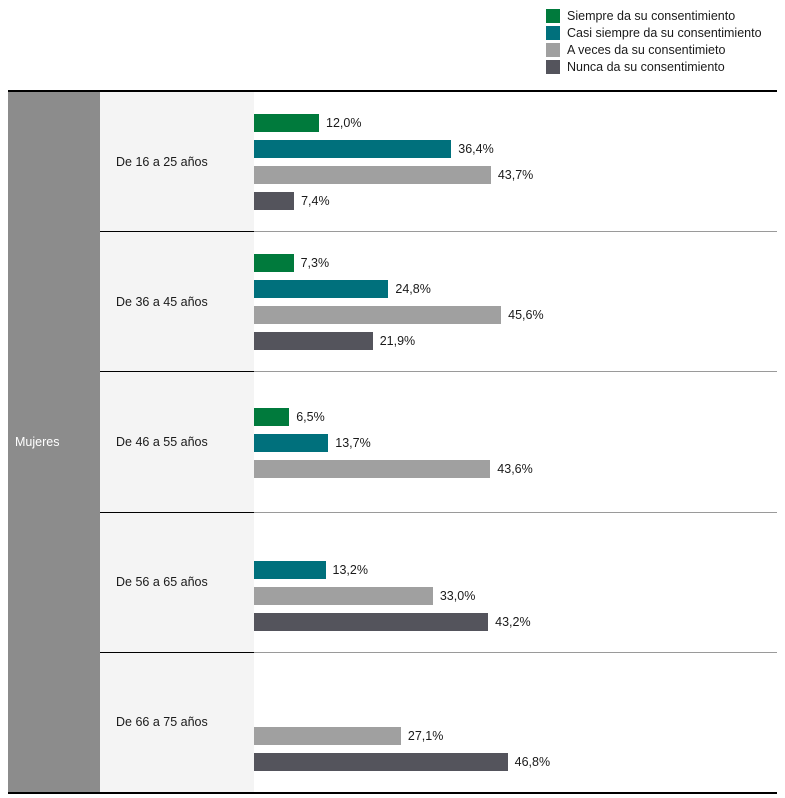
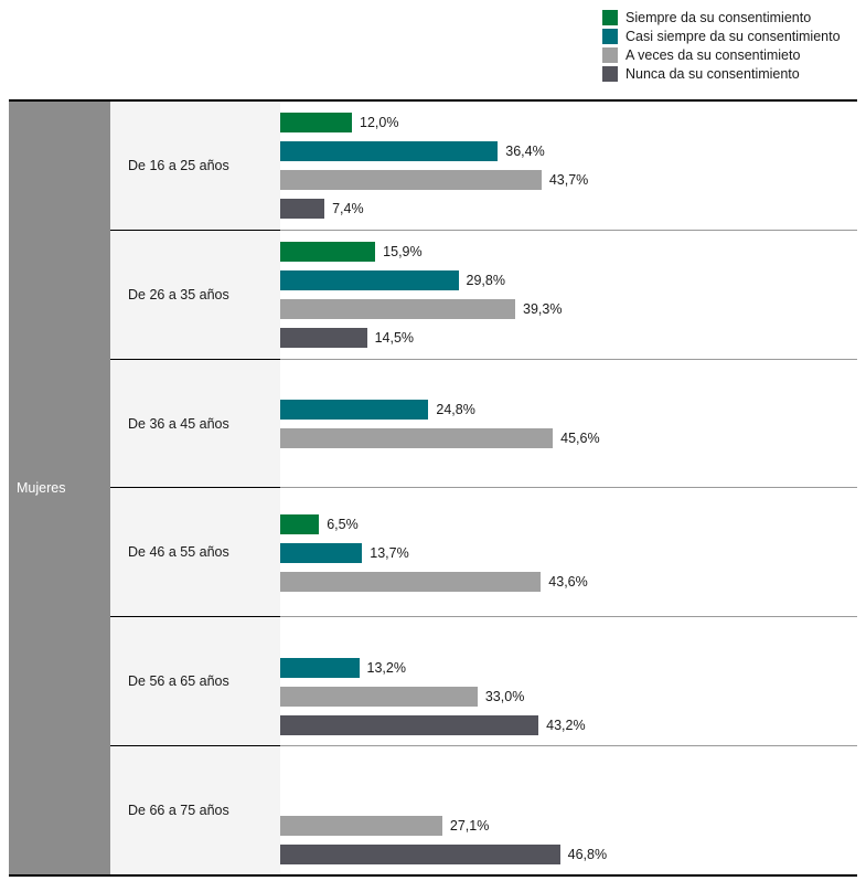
  Siempre da su consentimiento
  Casi siempre da su consentimiento
  A veces da su consentimieto
  Nunca da su consentimiento
  Mujeres
  De 16 a 25 años
  12,0%
  36,4%
  43,7%
  7,4%
+ De 26 a 35 años
+ 15,9%
+ 29,8%
+ 39,3%
+ 14,5%
  De 36 a 45 años
- 7,3%
  24,8%
  45,6%
- 21,9%
  De 46 a 55 años
  6,5%
  13,7%
  43,6%
  De 56 a 65 años
  13,2%
  33,0%
  43,2%
  De 66 a 75 años
  27,1%
  46,8%
